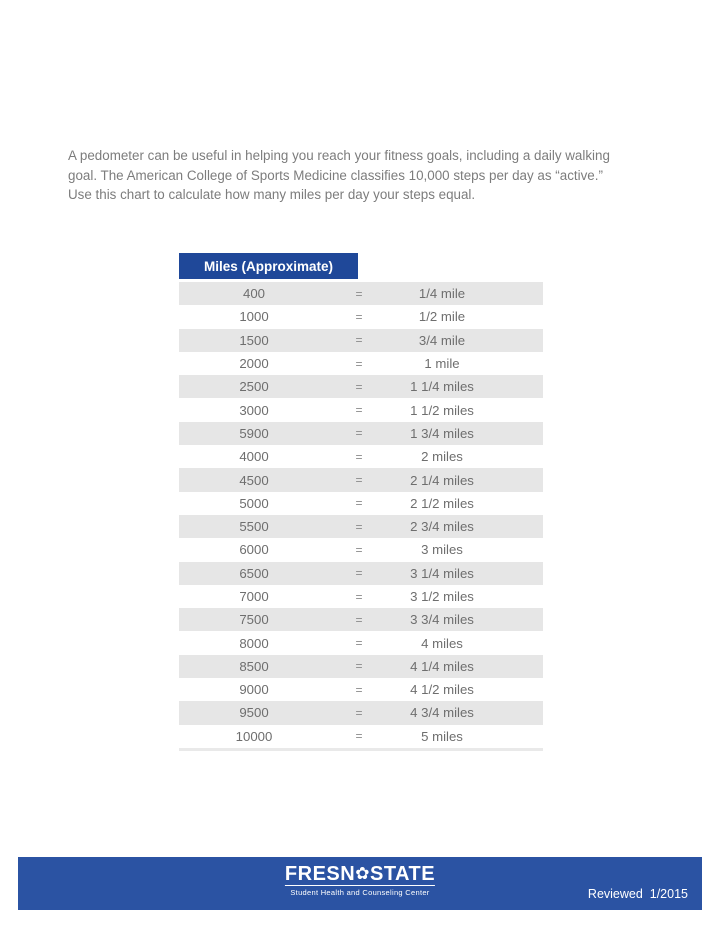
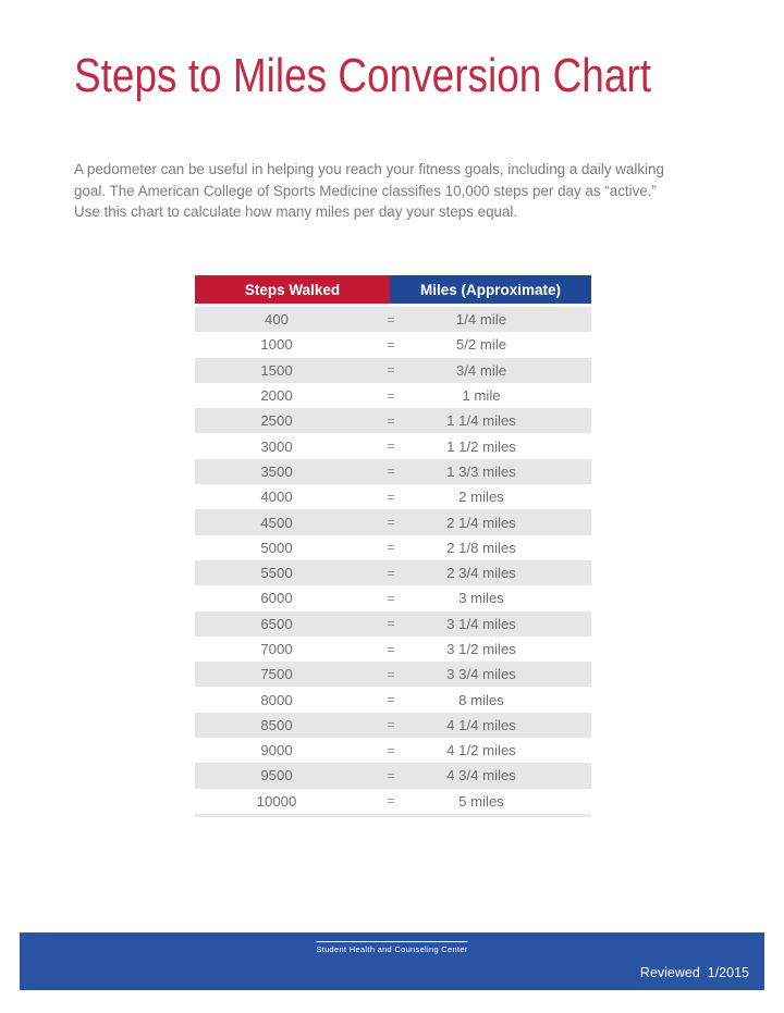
+ Steps to Miles Conversion Chart
  A pedometer can be useful in helping you reach your fitness goals, including a daily walking
  goal. The American College of Sports Medicine classifies 10,000 steps per day as “active.”
  Use this chart to calculate how many miles per day your steps equal.
+ Steps Walked
  Miles (Approximate)
  400
  =
  1/4 mile
  1000
  =
- 1/2 mile
+ 5/2 mile
  1500
  =
  3/4 mile
  2000
  =
  1 mile
  2500
  =
  1 1/4 miles
  3000
  =
  1 1/2 miles
- 5900
+ 3500
  =
- 1 3/4 miles
+ 1 3/3 miles
  4000
  =
  2 miles
  4500
  =
  2 1/4 miles
  5000
  =
- 2 1/2 miles
+ 2 1/8 miles
  5500
  =
  2 3/4 miles
  6000
  =
  3 miles
  6500
  =
  3 1/4 miles
  7000
  =
  3 1/2 miles
  7500
  =
  3 3/4 miles
  8000
  =
- 4 miles
+ 8 miles
  8500
  =
  4 1/4 miles
  9000
  =
  4 1/2 miles
  9500
  =
  4 3/4 miles
  10000
  =
  5 miles
- FRESN✿STATE
  Student Health and Counseling Center
  Reviewed 1/2015
